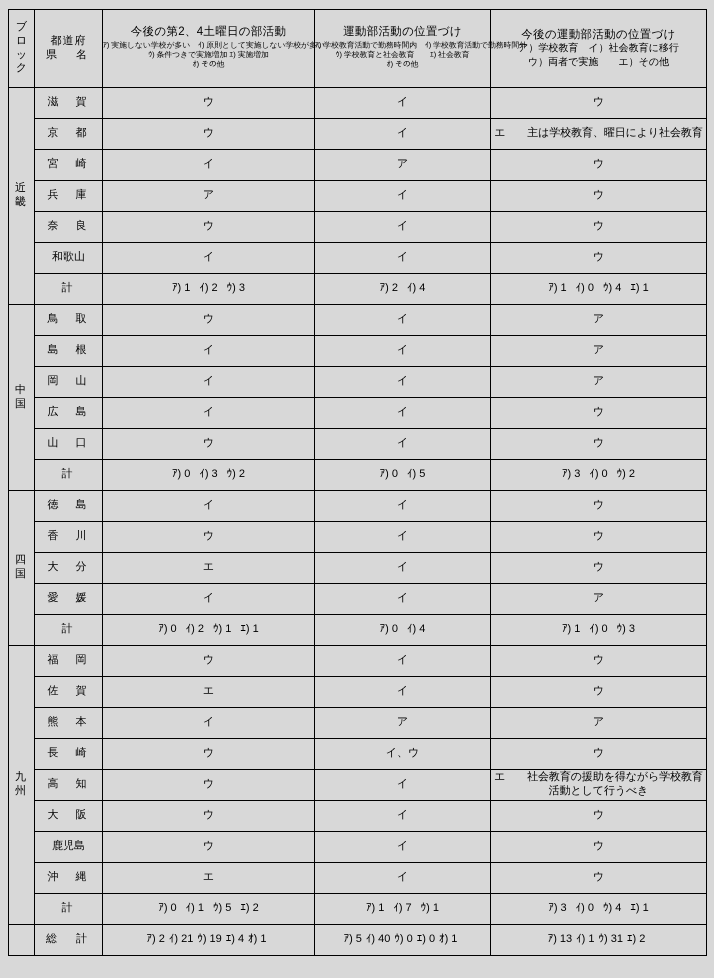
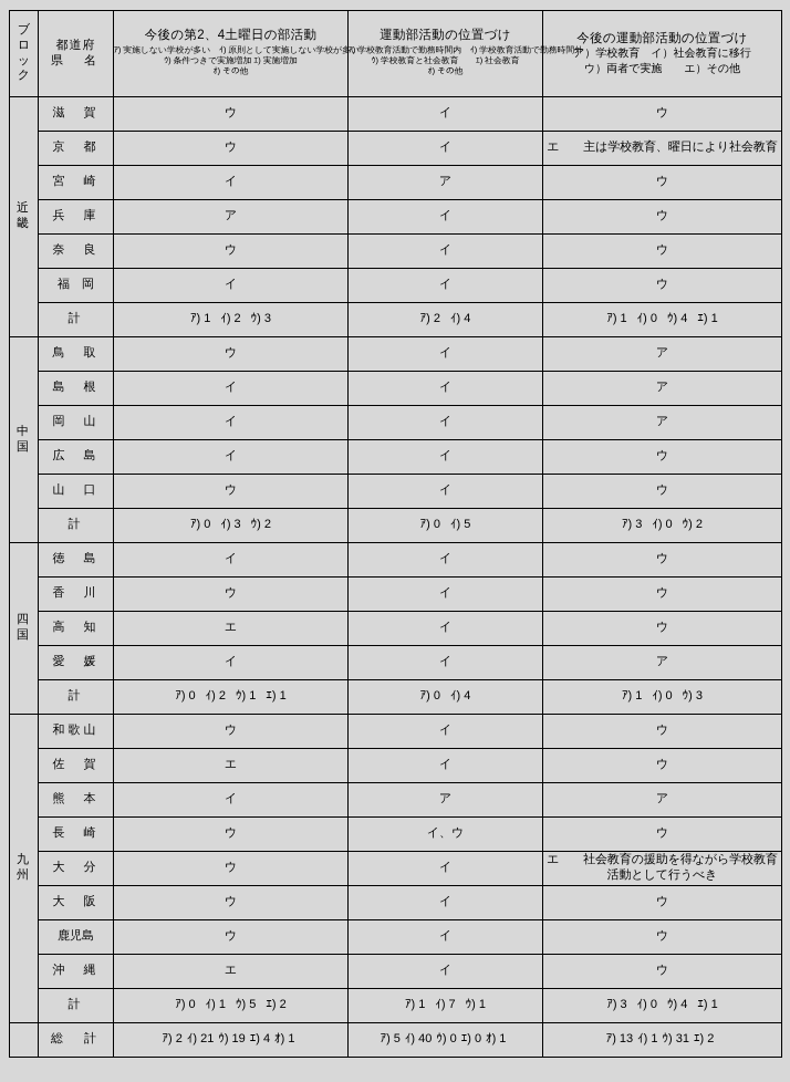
  ブロック	都道府県 名	今後の第2、4土曜日の部活動ｱ) 実施しない学校が多い ｲ) 原則として実施しない学校が多ｳ) 条件つきで実施増加 ｴ) 実施増加ｵ) その他	運動部活動の位置づけｱ) 学校教育活動で勤務時間内 ｲ) 学校教育活動で勤務時間外ｳ) 学校教育と社会教育 ｴ) 社会教育ｵ) その他	今後の運動部活動の位置づけア）学校教育 イ）社会教育に移行ウ）両者で実施 エ）その他
  近畿	滋 賀	ウ	イ	ウ
  京 都	ウ	イ	エ 主は学校教育、曜日により社会教育
  宮 崎	イ	ア	ウ
  兵 庫	ア	イ	ウ
  奈 良	ウ	イ	ウ
- 和歌山	イ	イ	ウ
+ 福 岡	イ	イ	ウ
  計	ｱ) 1 ｲ) 2 ｳ) 3	ｱ) 2 ｲ) 4	ｱ) 1 ｲ) 0 ｳ) 4 ｴ) 1
  中国	鳥 取	ウ	イ	ア
  島 根	イ	イ	ア
  岡 山	イ	イ	ア
  広 島	イ	イ	ウ
  山 口	ウ	イ	ウ
  計	ｱ) 0 ｲ) 3 ｳ) 2	ｱ) 0 ｲ) 5	ｱ) 3 ｲ) 0 ｳ) 2
  四国	徳 島	イ	イ	ウ
  香 川	ウ	イ	ウ
- 大 分	エ	イ	ウ
+ 高 知	エ	イ	ウ
  愛 媛	イ	イ	ア
  計	ｱ) 0 ｲ) 2 ｳ) 1 ｴ) 1	ｱ) 0 ｲ) 4	ｱ) 1 ｲ) 0 ｳ) 3
- 九州	福 岡	ウ	イ	ウ
+ 九州	和歌山	ウ	イ	ウ
  佐 賀	エ	イ	ウ
  熊 本	イ	ア	ア
  長 崎	ウ	イ、ウ	ウ
- 高 知	ウ	イ	エ 社会教育の援助を得ながら学校教育活動として行うべき
+ 大 分	ウ	イ	エ 社会教育の援助を得ながら学校教育活動として行うべき
  大 阪	ウ	イ	ウ
  鹿児島	ウ	イ	ウ
  沖 縄	エ	イ	ウ
  計	ｱ) 0 ｲ) 1 ｳ) 5 ｴ) 2	ｱ) 1 ｲ) 7 ｳ) 1	ｱ) 3 ｲ) 0 ｳ) 4 ｴ) 1
  	総 計	ｱ) 2 ｲ) 21 ｳ) 19 ｴ) 4 ｵ) 1	ｱ) 5 ｲ) 40 ｳ) 0 ｴ) 0 ｵ) 1	ｱ) 13 ｲ) 1 ｳ) 31 ｴ) 2
